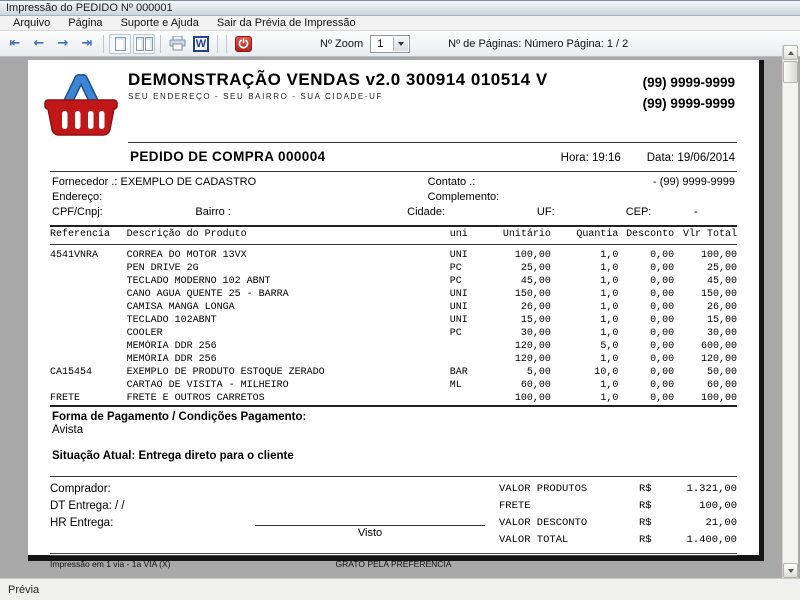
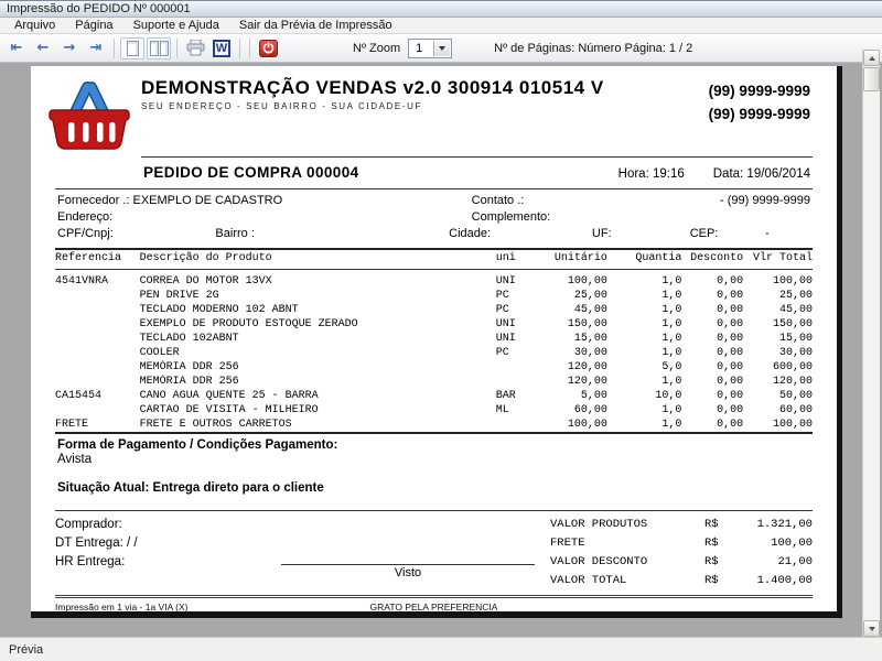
  Impressão do PEDIDO Nº 000001
  Arquivo
  Página
  Suporte e Ajuda
  Sair da Prévia de Impressão
  ⇤
  ←
  →
  ⇥
  W
  Nº Zoom
  1
  Nº de Páginas: Número Página: 1 / 2
  DEMONSTRAÇÃO VENDAS v2.0 300914 010514 V
  SEU ENDEREÇO - SEU BAIRRO - SUA CIDADE-UF
  (99) 9999-9999
  (99) 9999-9999
  PEDIDO DE COMPRA 000004
  Hora: 19:16
  Data: 19/06/2014
  Fornecedor .: EXEMPLO DE CADASTRO
  Contato .:
  - (99) 9999-9999
  Endereço:
  Complemento:
  CPF/Cnpj:
  Bairro :
  Cidade:
  UF:
  CEP:
  -
  Referencia	Descrição do Produto	uni	Unitário	Quantia	Desconto	Vlr Total
  4541VNRA	CORREA DO MOTOR 13VX	UNI	100,00	1,0	0,00	100,00
  	PEN DRIVE 2G	PC	25,00	1,0	0,00	25,00
  	TECLADO MODERNO 102 ABNT	PC	45,00	1,0	0,00	45,00
- 	CANO AGUA QUENTE 25 - BARRA	UNI	150,00	1,0	0,00	150,00
+ 	EXEMPLO DE PRODUTO ESTOQUE ZERADO	UNI	150,00	1,0	0,00	150,00
- 	CAMISA MANGA LONGA	UNI	26,00	1,0	0,00	26,00
  	TECLADO 102ABNT	UNI	15,00	1,0	0,00	15,00
  	COOLER	PC	30,00	1,0	0,00	30,00
  	MEMÓRIA DDR 256		120,00	5,0	0,00	600,00
  	MEMÓRIA DDR 256		120,00	1,0	0,00	120,00
- CA15454	EXEMPLO DE PRODUTO ESTOQUE ZERADO	BAR	5,00	10,0	0,00	50,00
+ CA15454	CANO AGUA QUENTE 25 - BARRA	BAR	5,00	10,0	0,00	50,00
  	CARTAO DE VISITA - MILHEIRO	ML	60,00	1,0	0,00	60,00
  FRETE	FRETE E OUTROS CARRETOS		100,00	1,0	0,00	100,00
  Forma de Pagamento / Condições Pagamento:
  Avista
  Situação Atual: Entrega direto para o cliente
  Comprador:
  DT Entrega: / /
  HR Entrega:
  Visto
  VALOR PRODUTOS
  R$
  1.321,00
  FRETE
  R$
  100,00
  VALOR DESCONTO
  R$
  21,00
  VALOR TOTAL
  R$
  1.400,00
  Impressão em 1 via - 1a VIA (X)
  GRATO PELA PREFERENCIA
  Prévia
